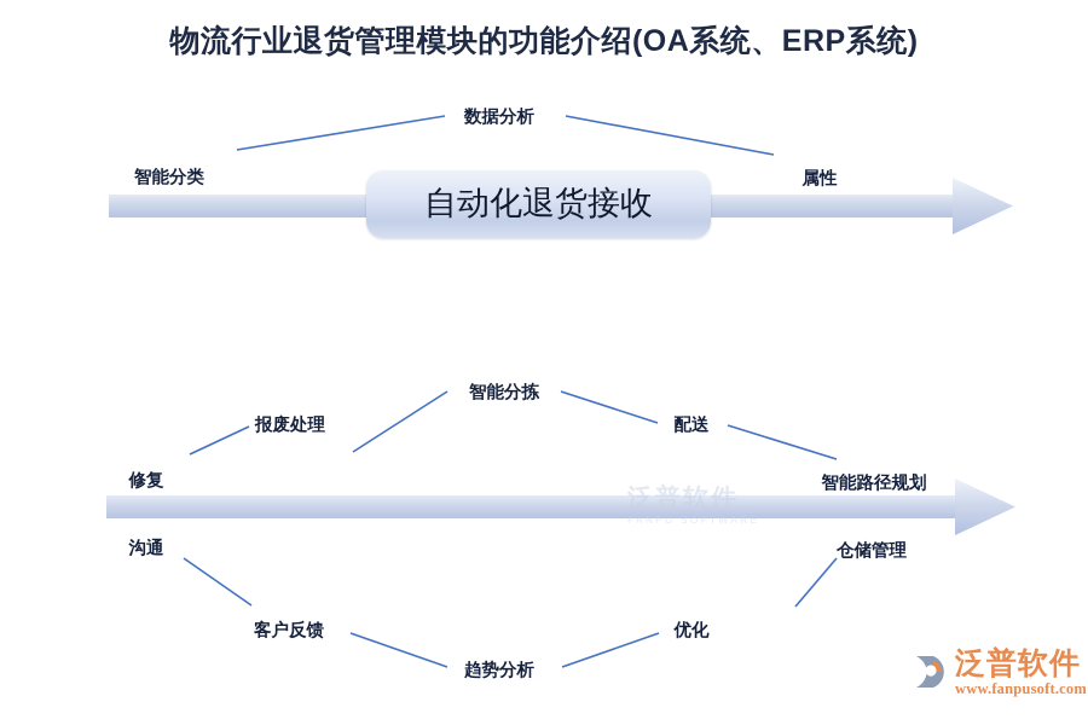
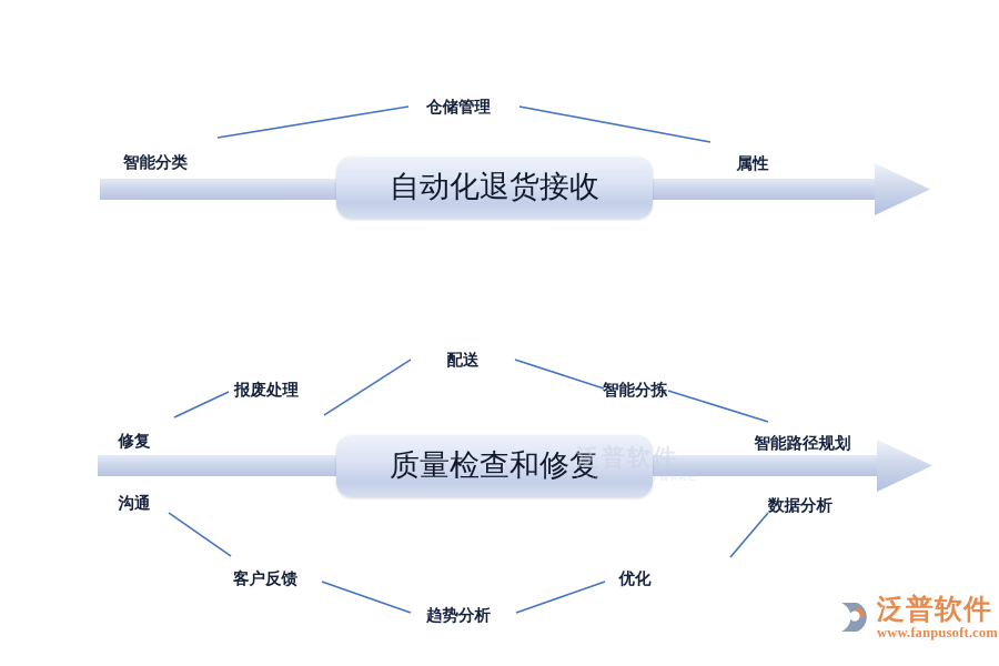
- 物流行业退货管理模块的功能介绍(OA系统、ERP系统)
  自动化退货接收
- 数据分析
+ 仓储管理
  智能分类
  属性
+ 质量检查和修复
  泛普软件
  FANPU SOFTWARE
- 智能分拣
+ 配送
  报废处理
- 配送
+ 智能分拣
  修复
  智能路径规划
  沟通
- 仓储管理
+ 数据分析
  客户反馈
  优化
  趋势分析
  泛普软件
  www.fanpusoft.com
